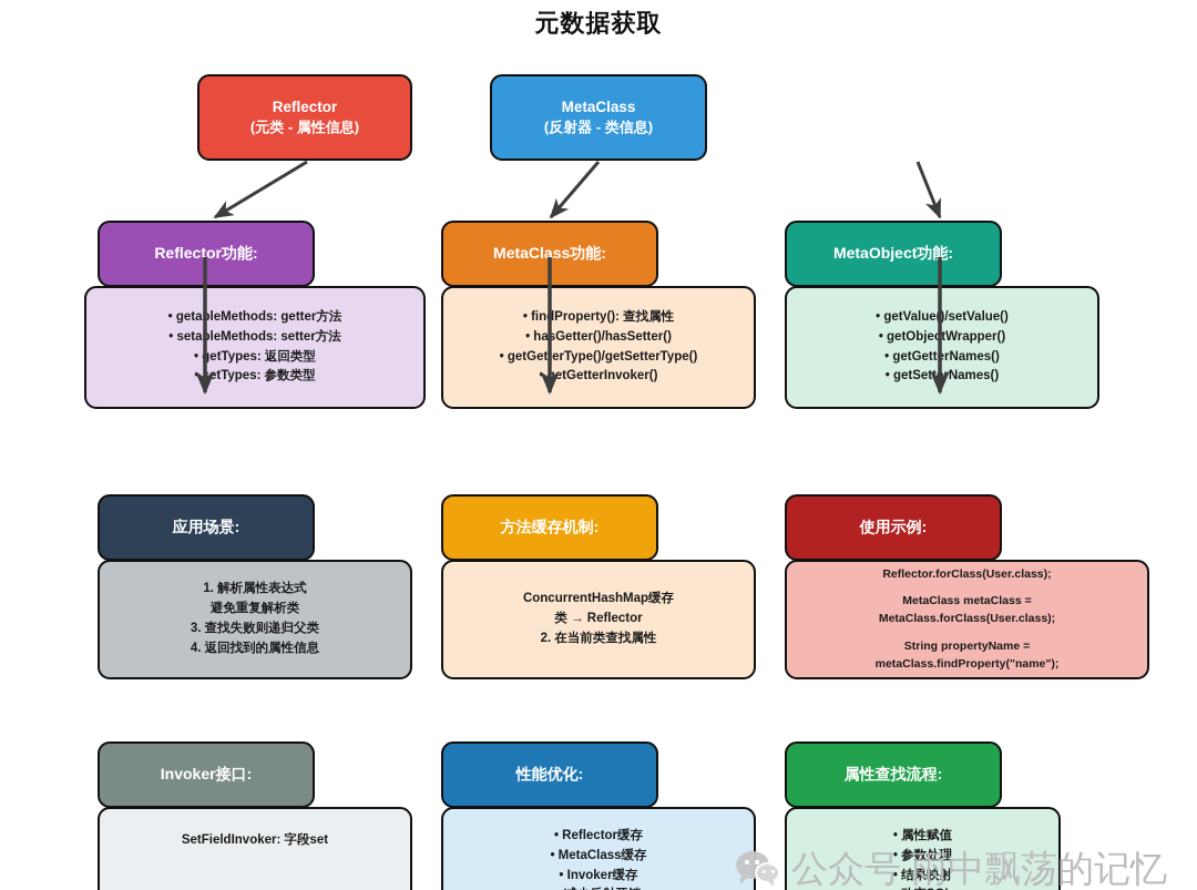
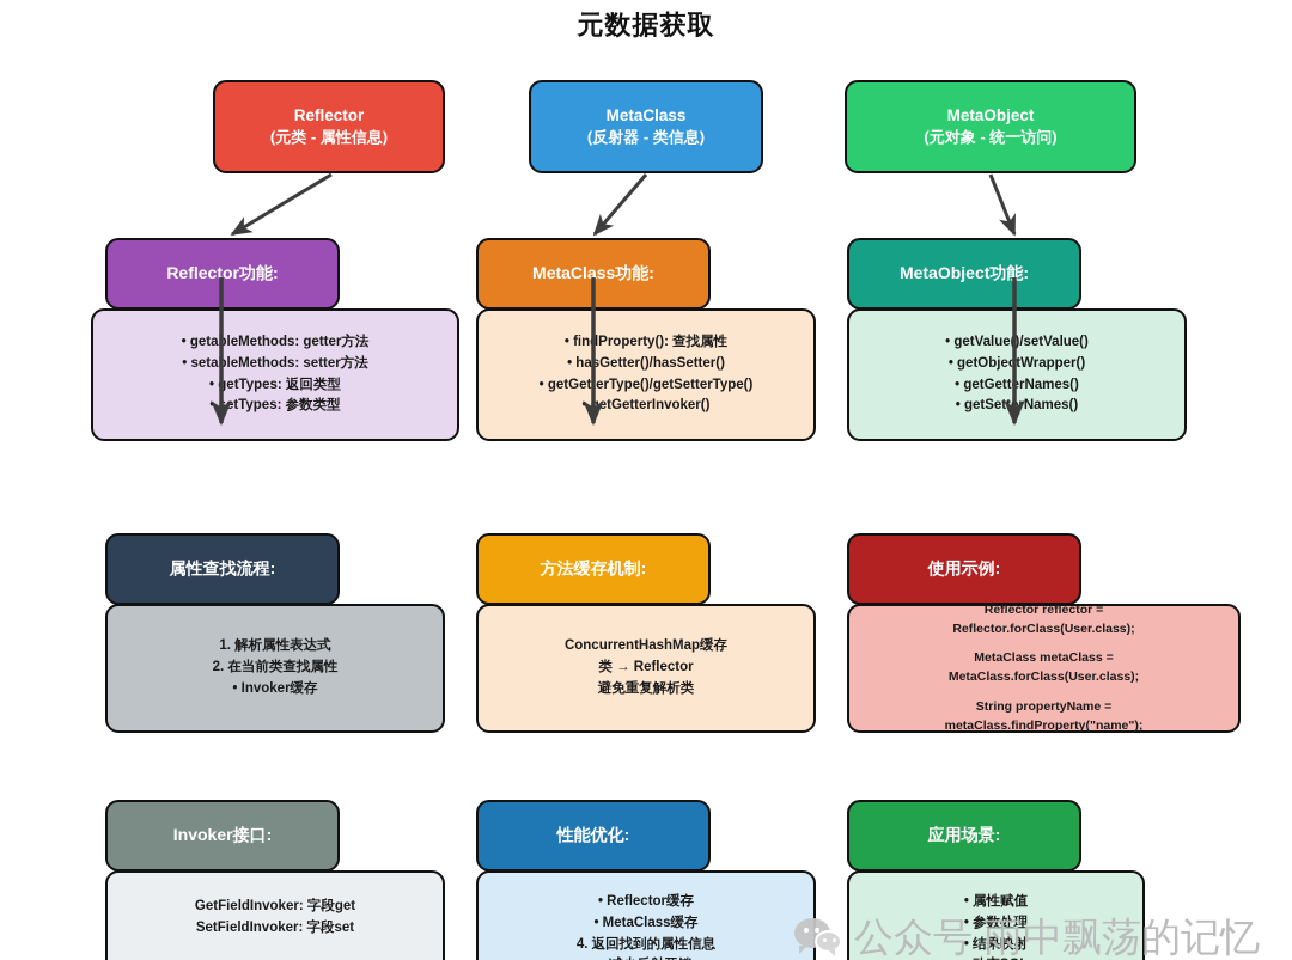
  元数据获取
  Reflector
  (元类 - 属性信息)
  MetaClass
  (反射器 - 类信息)
+ MetaObject
+ (元对象 - 统一访问)
  Reflector功能:
  • getaleMethods: getter方法
  • setaleMethods: setter方法
  •etTypes: 返回类型
  •etTypes: 参数类型
  MetaClass功能:
  • finProperty(): 查找属性
  • hasGetter()/hasSetter()
  • getGeterType()/getSetterType()
  •etGetterInvoker()
  MetaObject功能:
  • getValue)/setValue()
  • getObjectWrapper()
  • getGettrNames()
  • getSettrNames()
- 应用场景:
+ 属性查找流程:
  1. 解析属性表达式
- 避免重复解析类
+ 2. 在当前类查找属性
- 3. 查找失败则递归父类
- 4. 返回找到的属性信息
+ • Invoker缓存
  方法缓存机制:
  ConcurrentHashMap缓存
  类 → Reflector
- 2. 在当前类查找属性
+ 避免重复解析类
  使用示例:
+ Reflector reflector =
  Reflector.forClass(User.class);
  MetaClass metaClass =
  MetaClass.forClass(User.class);
  String propertyName =
  metaClass.findProperty("name");
  Invoker接口:
+ GetFieldInvoker: 字段get
  SetFieldInvoker: 字段set
  性能优化:
  • Reflector缓存
  • MetaClass缓存
- • Invoker缓存
+ 4. 返回找到的属性信息
- 属性查找流程:
+ 应用场景:
  • 属性赋值
  • 参数处理
  • 结果映射
  公众号 雨中飘荡的记忆
